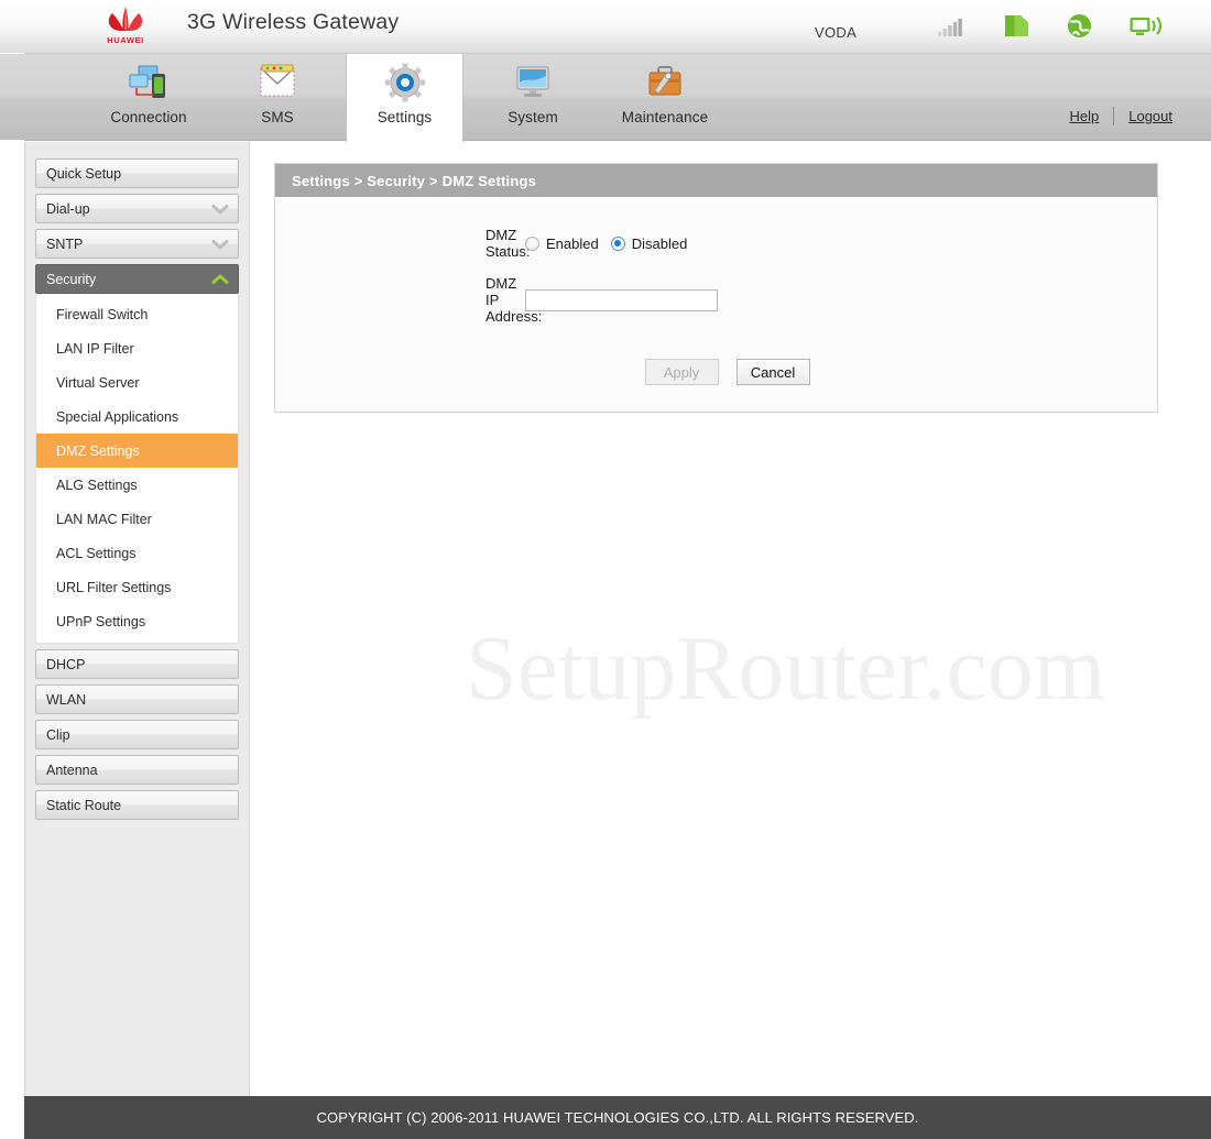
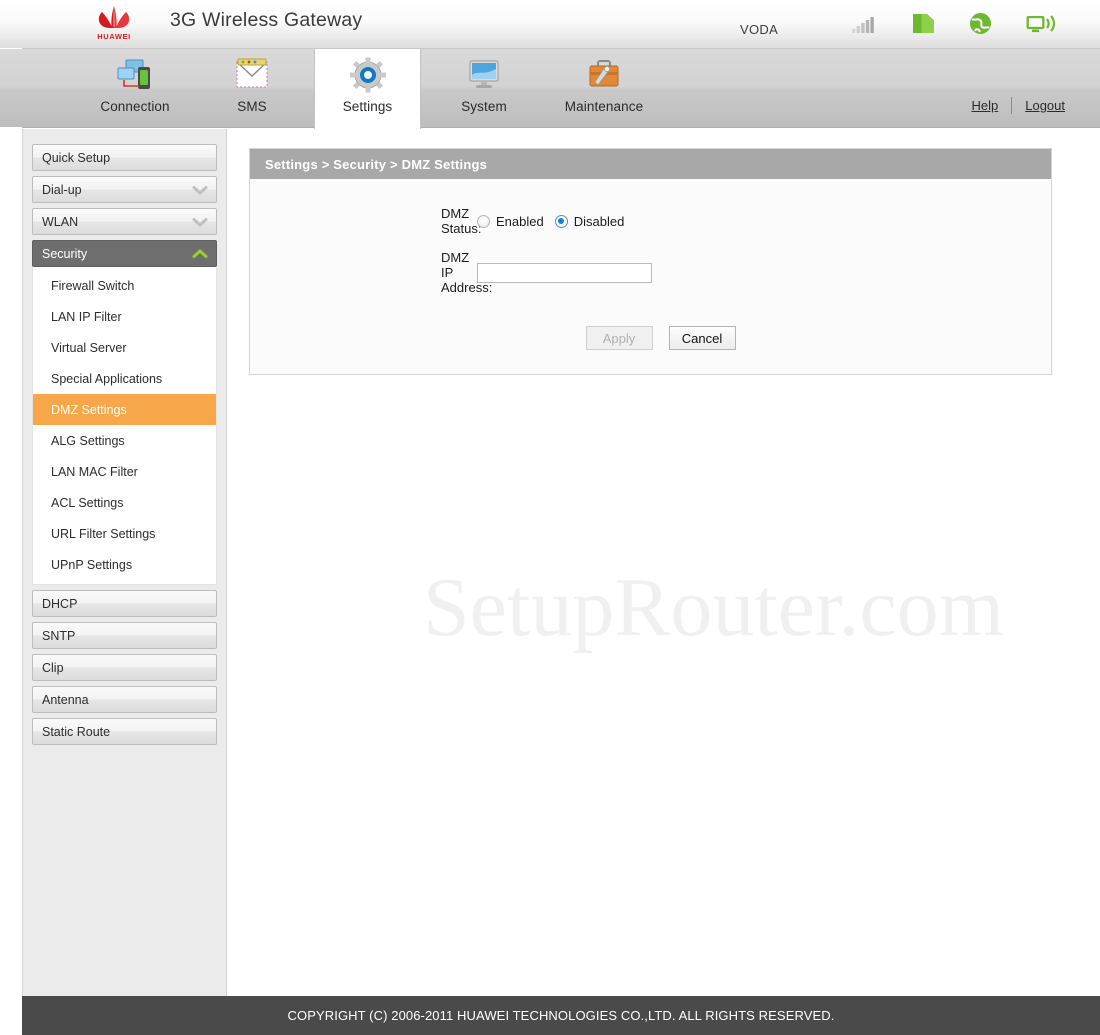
  HUAWEI
  3G Wireless Gateway
  VODA
  Connection
  SMS
  Settings
  System
  Maintenance
  Help
  Logout
  Quick Setup
  Dial-up
- SNTP
+ WLAN
  Security
  Firewall Switch
  LAN IP Filter
  Virtual Server
  Special Applications
  DMZ Settings
  ALG Settings
  LAN MAC Filter
  ACL Settings
  URL Filter Settings
  UPnP Settings
  DHCP
- WLAN
+ SNTP
  Clip
  Antenna
  Static Route
  Settings > Security > DMZ Settings
  DMZ Status:
  Enabled
  Disabled
  DMZ IP Address:
  Apply
  Cancel
  COPYRIGHT (C) 2006-2011 HUAWEI TECHNOLOGIES CO.,LTD. ALL RIGHTS RESERVED.
